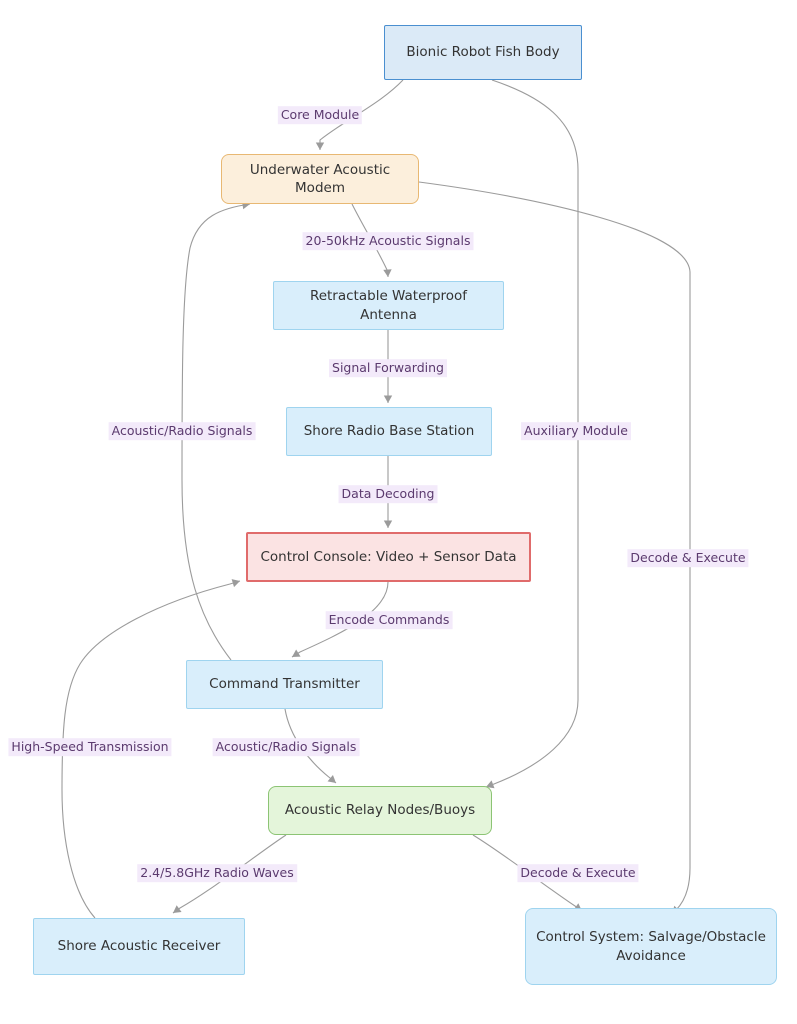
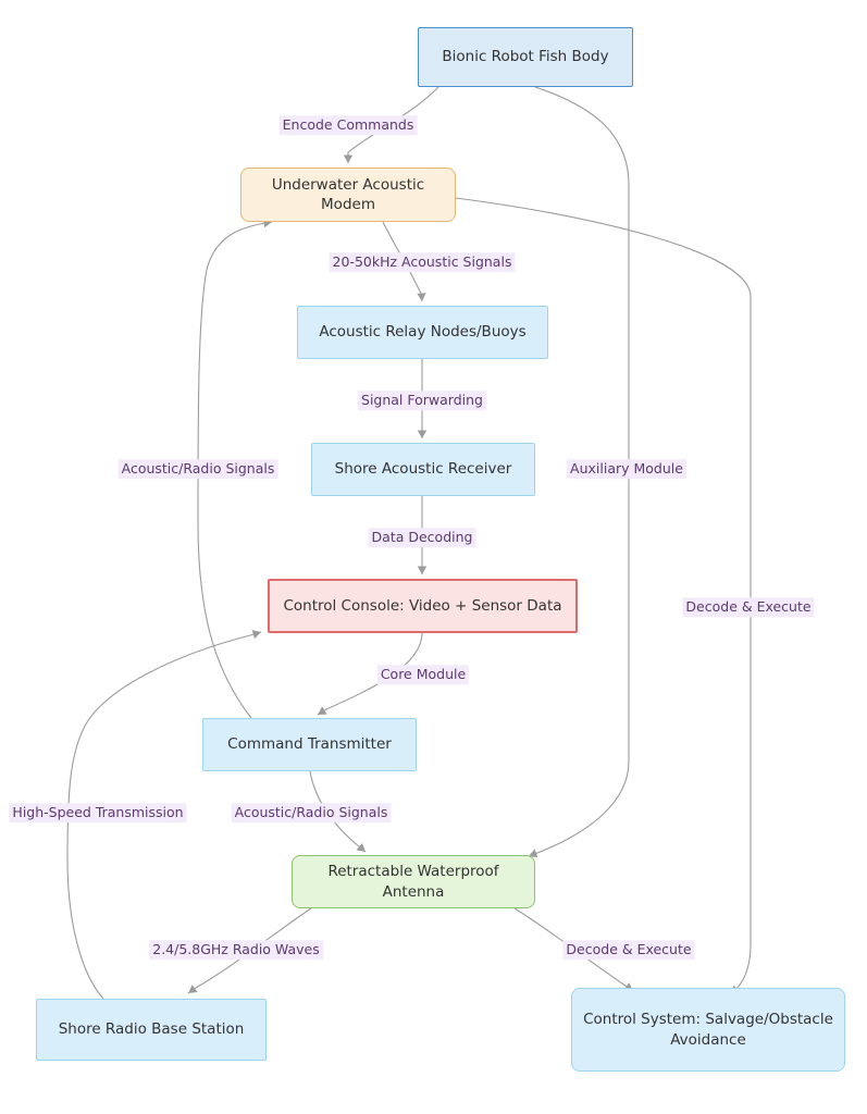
  Bionic Robot Fish Body
  Underwater Acoustic Modem
- Retractable Waterproof Antenna
+ Acoustic Relay Nodes/Buoys
- Shore Radio Base Station
+ Shore Acoustic Receiver
  Control Console: Video + Sensor Data
  Command Transmitter
- Acoustic Relay Nodes/Buoys
+ Retractable Waterproof Antenna
- Shore Acoustic Receiver
+ Shore Radio Base Station
  Control System: Salvage/Obstacle
  Avoidance
- Core Module
+ Encode Commands
  20-50kHz Acoustic Signals
  Signal Forwarding
  Data Decoding
- Encode Commands
+ Core Module
  Acoustic/Radio Signals
  Acoustic/Radio Signals
  2.4/5.8GHz Radio Waves
  Decode & Execute
  High-Speed Transmission
  Auxiliary Module
  Decode & Execute
